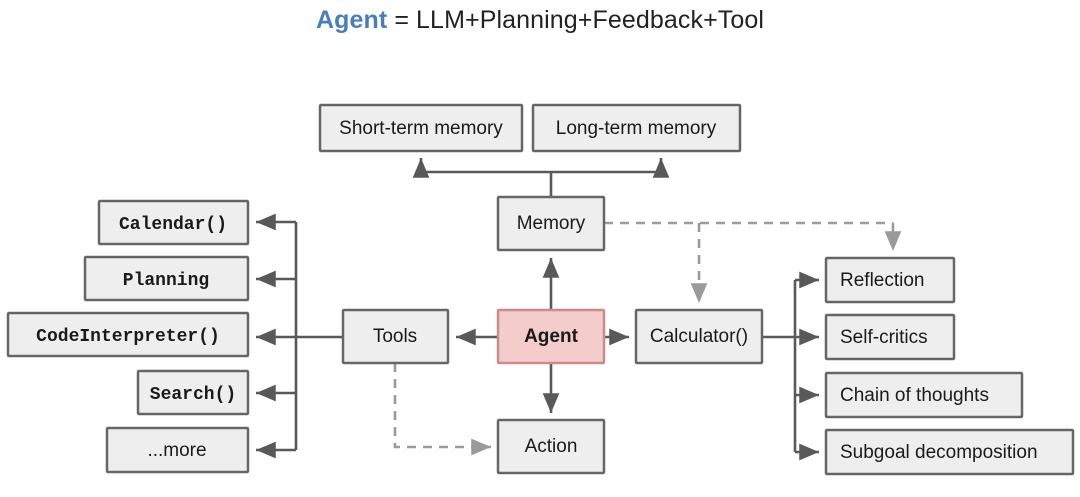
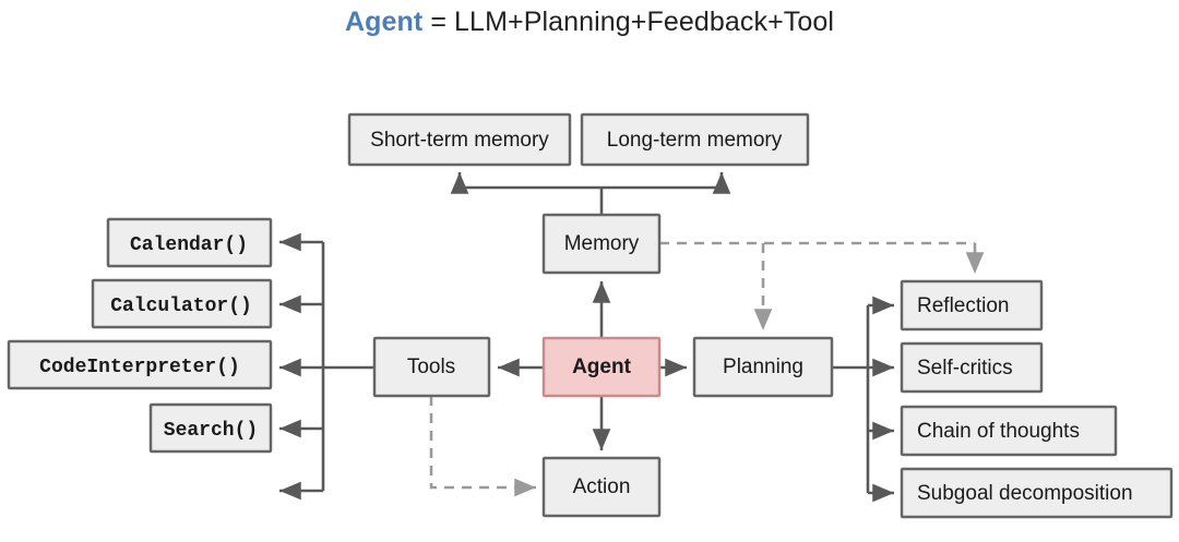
  Agent = LLM+Planning+Feedback+Tool
  Short-term memory
  Long-term memory
  Memory
  Calendar()
- Planning
+ Calculator()
  CodeInterpreter()
  Search()
- ...more
  Tools
  Agent
- Calculator()
+ Planning
  Action
  Reflection
  Self-critics
  Chain of thoughts
  Subgoal decomposition
